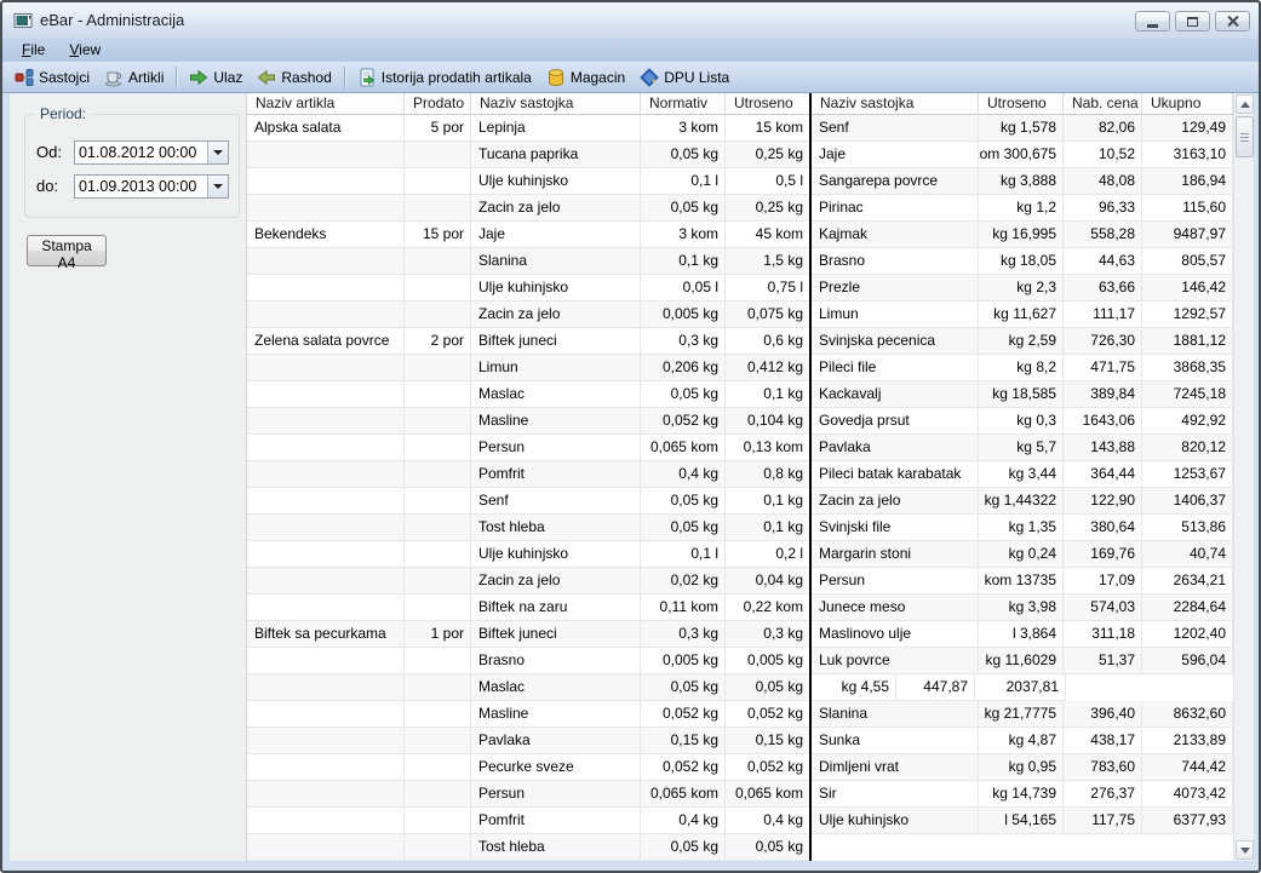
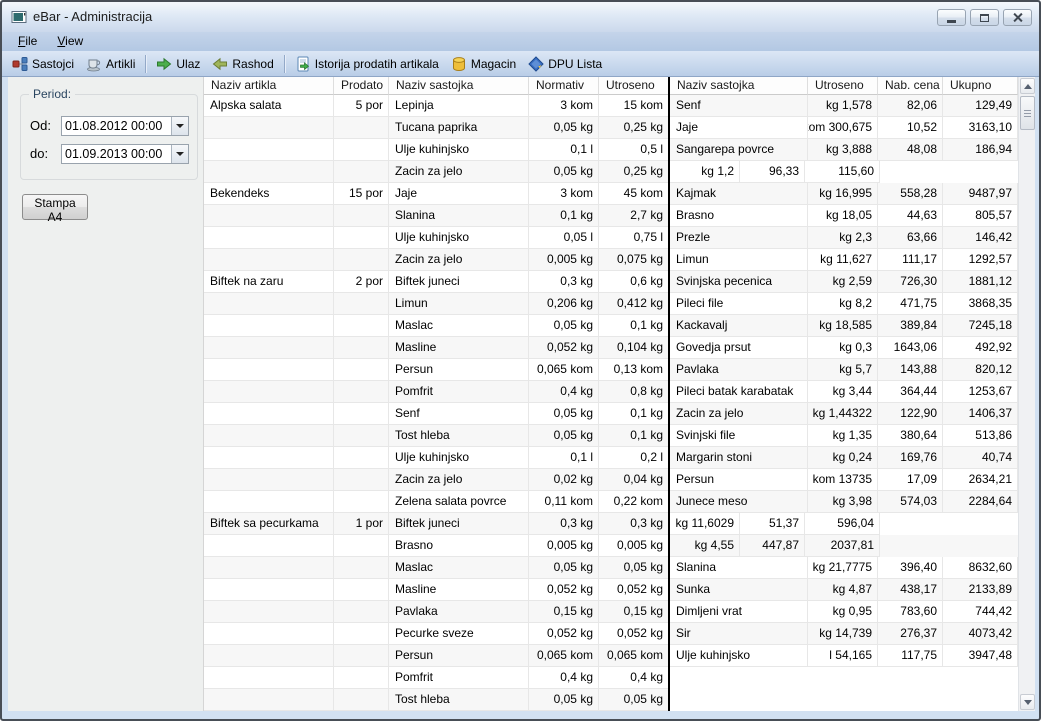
  eBar - Administracija
  File
  View
  Sastojci
  Artikli
  Ulaz
  Rashod
  Istorija prodatih artikala
  Magacin
  DPU Lista
  Period:
  Od:
  01.08.2012 00:00
  do:
  01.09.2013 00:00
  Stampa A4
  Naziv artikla
  Prodato
  Naziv sastojka
  Normativ
  Utroseno
  Alpska salata
  5 por
  Lepinja
  3 kom
  15 kom
  Tucana paprika
  0,05 kg
  0,25 kg
  Ulje kuhinjsko
  0,1 l
  0,5 l
  Zacin za jelo
  0,05 kg
  0,25 kg
  Bekendeks
  15 por
  Jaje
  3 kom
  45 kom
  Slanina
  0,1 kg
- 1,5 kg
+ 2,7 kg
  Ulje kuhinjsko
  0,05 l
  0,75 l
  Zacin za jelo
  0,005 kg
  0,075 kg
- Zelena salata povrce
+ Biftek na zaru
  2 por
  Biftek juneci
  0,3 kg
  0,6 kg
  Limun
  0,206 kg
  0,412 kg
  Maslac
  0,05 kg
  0,1 kg
  Masline
  0,052 kg
  0,104 kg
  Persun
  0,065 kom
  0,13 kom
  Pomfrit
  0,4 kg
  0,8 kg
  Senf
  0,05 kg
  0,1 kg
  Tost hleba
  0,05 kg
  0,1 kg
  Ulje kuhinjsko
  0,1 l
  0,2 l
  Zacin za jelo
  0,02 kg
  0,04 kg
- Biftek na zaru
+ Zelena salata povrce
  0,11 kom
  0,22 kom
  Biftek sa pecurkama
  1 por
  Biftek juneci
  0,3 kg
  0,3 kg
  Brasno
  0,005 kg
  0,005 kg
  Maslac
  0,05 kg
  0,05 kg
  Masline
  0,052 kg
  0,052 kg
  Pavlaka
  0,15 kg
  0,15 kg
  Pecurke sveze
  0,052 kg
  0,052 kg
  Persun
  0,065 kom
  0,065 kom
  Pomfrit
  0,4 kg
  0,4 kg
  Tost hleba
  0,05 kg
  0,05 kg
  Naziv sastojka
  Utroseno
  Nab. cena
  Ukupno
  Senf
  1,578 kg
  82,06
  129,49
  Jaje
  300,675 om
  10,52
  3163,10
  Sangarepa povrce
  3,888 kg
  48,08
  186,94
- Pirinac
  1,2 kg
  96,33
  115,60
  Kajmak
  16,995 kg
  558,28
  9487,97
  Brasno
  18,05 kg
  44,63
  805,57
  Prezle
  2,3 kg
  63,66
  146,42
  Limun
  11,627 kg
  111,17
  1292,57
  Svinjska pecenica
  2,59 kg
  726,30
  1881,12
  Pileci file
  8,2 kg
  471,75
  3868,35
  Kackavalj
  18,585 kg
  389,84
  7245,18
  Govedja prsut
  0,3 kg
  1643,06
  492,92
  Pavlaka
  5,7 kg
  143,88
  820,12
  Pileci batak karabatak
  3,44 kg
  364,44
  1253,67
  Zacin za jelo
  1,44322 kg
  122,90
  1406,37
  Svinjski file
  1,35 kg
  380,64
  513,86
  Margarin stoni
  0,24 kg
  169,76
  40,74
  Persun
  13735 kom
  17,09
  2634,21
  Junece meso
  3,98 kg
  574,03
  2284,64
- Maslinovo ulje
- 3,864 l
- 311,18
- 1202,40
- Luk povrce
  11,6029 kg
  51,37
  596,04
  4,55 kg
  447,87
  2037,81
  Slanina
  21,7775 kg
  396,40
  8632,60
  Sunka
  4,87 kg
  438,17
  2133,89
  Dimljeni vrat
  0,95 kg
  783,60
  744,42
  Sir
  14,739 kg
  276,37
  4073,42
  Ulje kuhinjsko
  54,165 l
  117,75
- 6377,93
+ 3947,48
